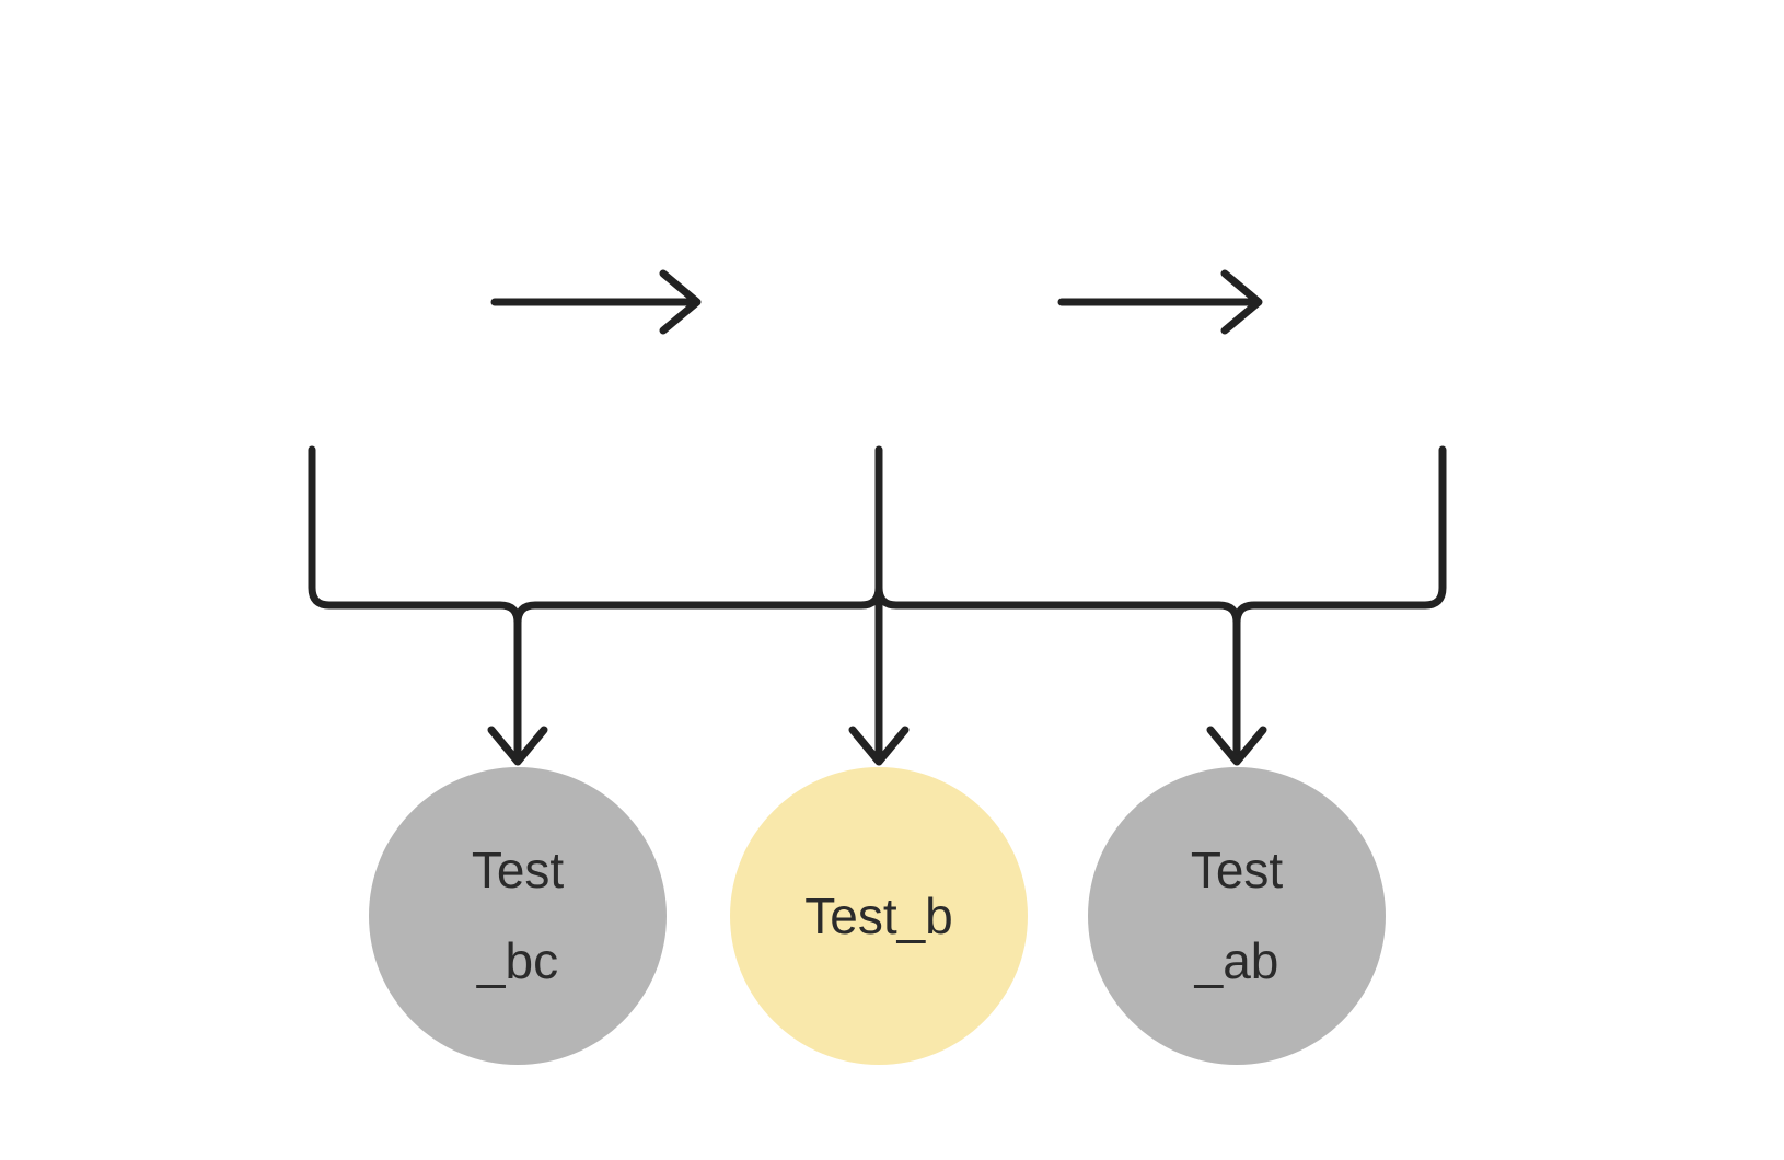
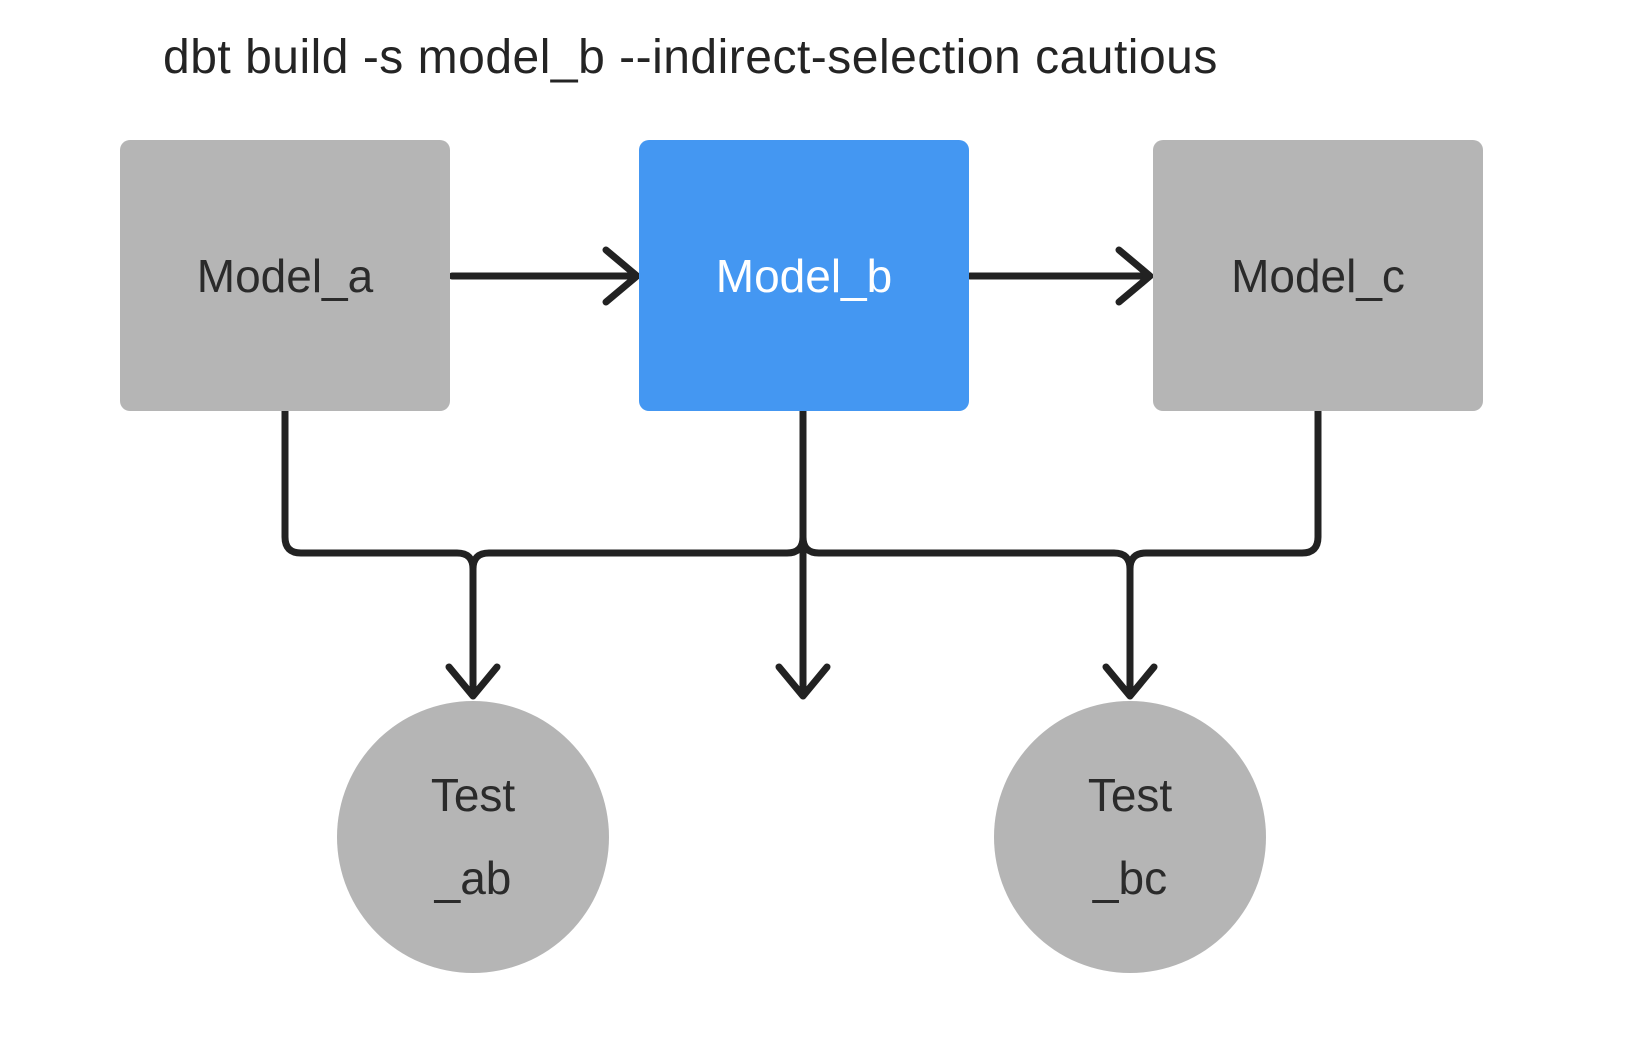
+ dbt build -s model_b --indirect-selection cautious
+ Model_a
+ Model_b
+ Model_c
  Test
- _bc
+ _ab
- Test_b
  Test
- _ab
+ _bc
